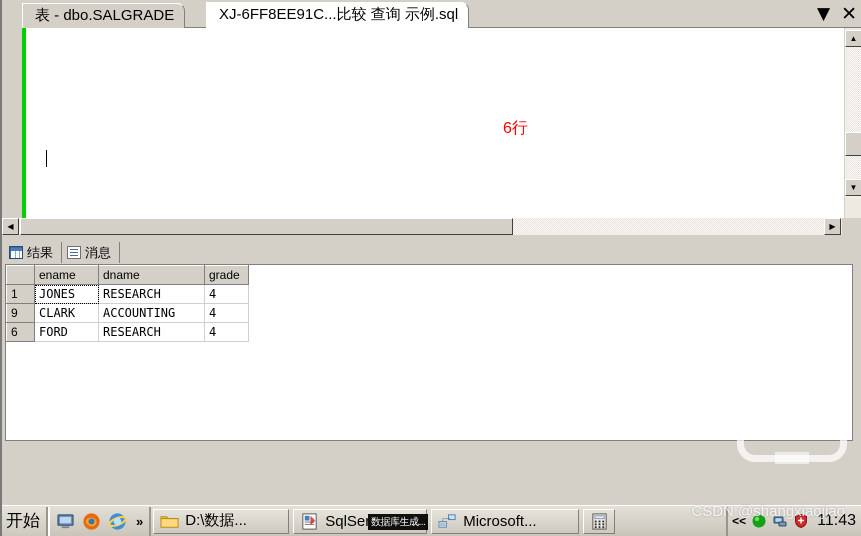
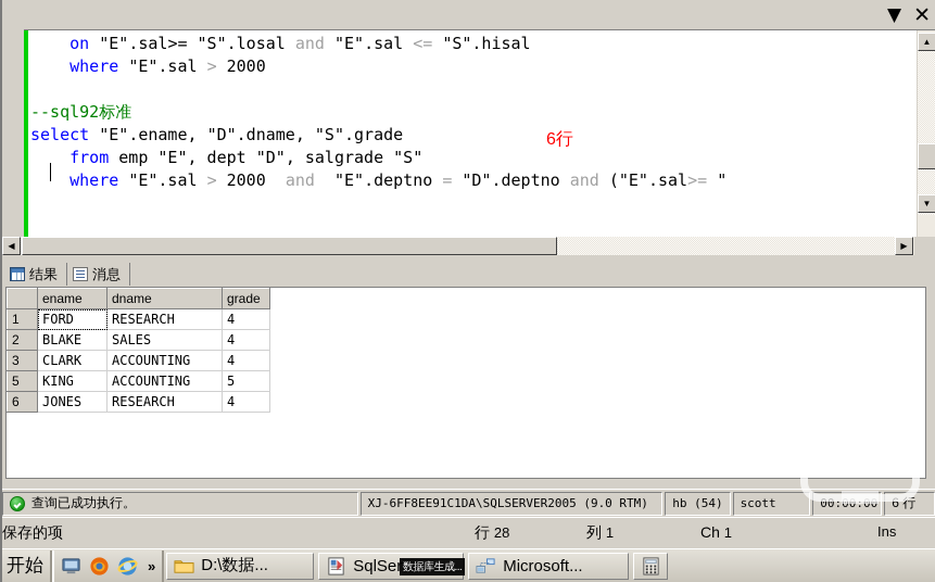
- 表 - dbo.SALGRADE
- XJ-6FF8EE91C...比较 查询 示例.sql
  ▼
  ✕
+ on "E".sal>= "S".losal and "E".sal <= "S".hisal
+ where "E".sal > 2000
+ --sql92标准 select "E".ename, "D".dname, "S".grade
+ from emp "E", dept "D", salgrade "S" where "E".sal > 2000 and "E".deptno = "D".deptno and ("E".sal>= "
  6行
  ▲
  ▼
  ◀
  ▶
  结果
  消息
  	ename	dname	grade
- 1	JONES	RESEARCH	4
+ 1	FORD	RESEARCH	4
+ 2	BLAKE	SALES	4
- 9	CLARK	ACCOUNTING	4
+ 3	CLARK	ACCOUNTING	4
+ 5	KING	ACCOUNTING	5
- 6	FORD	RESEARCH	4
+ 6	JONES	RESEARCH	4
+ 查询已成功执行。
+ XJ-6FF8EE91C1DA\SQLSERVER2005 (9.0 RTM)
+ hb (54)
+ scott
+ 00:00:00
+ 6 行
+ 保存的项
+ 行 28
+ 列 1
+ Ch 1
+ Ins
  开始
  »
  D:\数据...
  Microsoft...
- <<
- 11:43
  数据库生成...
- CSDN @shangxiaojiao
